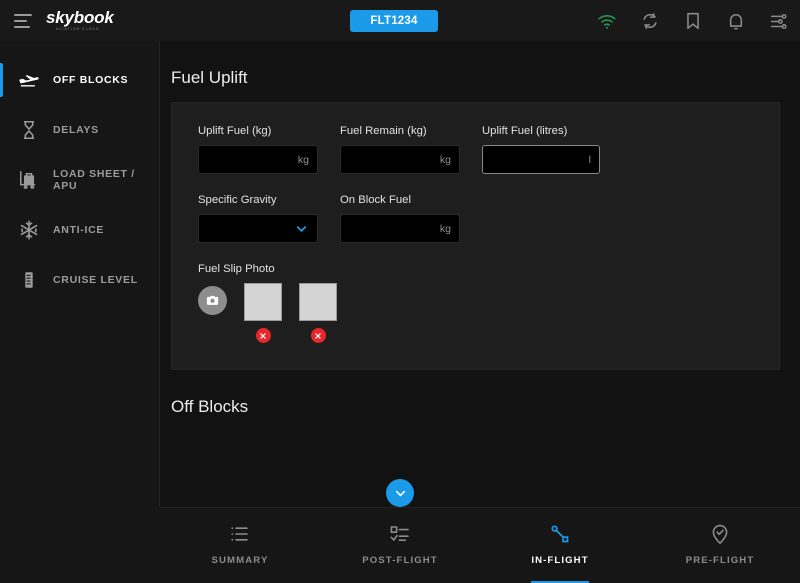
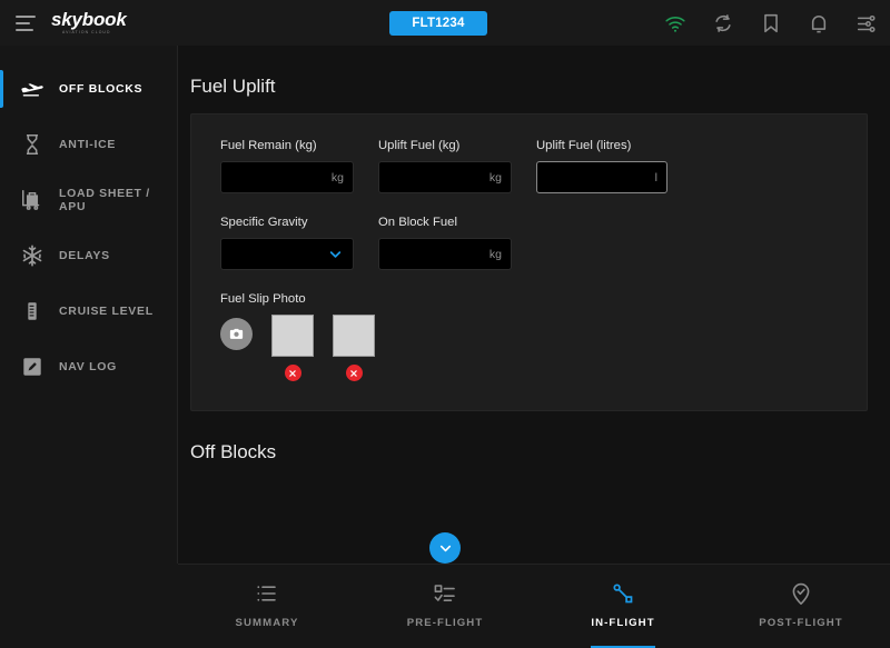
  skybook
  FLT1234
  OFF BLOCKS
- DELAYS
+ ANTI-ICE
  LOAD SHEET / APU
- ANTI-ICE
+ DELAYS
  CRUISE LEVEL
+ NAV LOG
  Fuel Uplift
- Uplift Fuel (kg)
+ Fuel Remain (kg)
  kg
- Fuel Remain (kg)
+ Uplift Fuel (kg)
  kg
  Uplift Fuel (litres)
  l
  Specific Gravity
  On Block Fuel
  kg
  Fuel Slip Photo
  Off Blocks
  SUMMARY
- POST-FLIGHT
+ PRE-FLIGHT
  IN-FLIGHT
- PRE-FLIGHT
+ POST-FLIGHT
